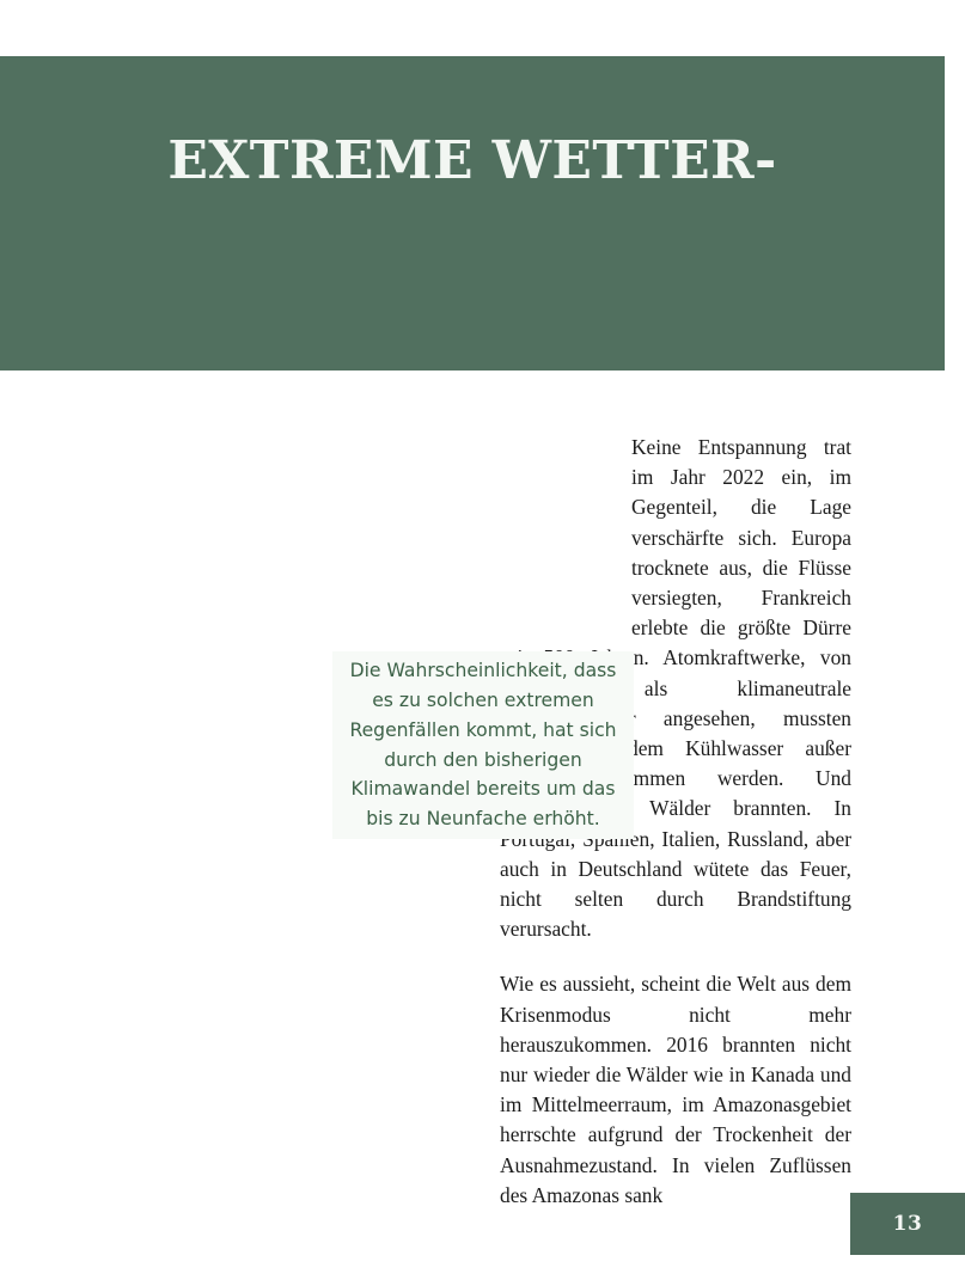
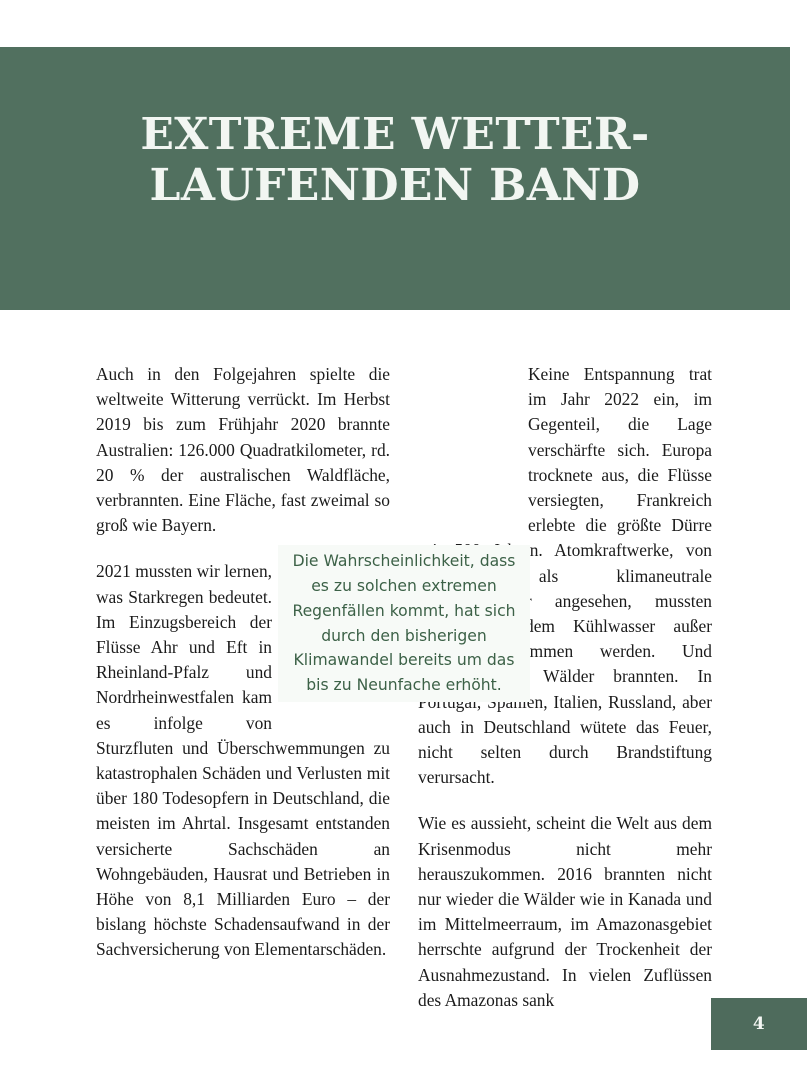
  EXTREME WETTER-
+ LAUFENDEN BAND
+ Auch in den Folgejahren spielte die weltweite Witterung verrückt. Im Herbst 2019 bis zum Frühjahr 2020 brannte Australien: 126.000 Quadratkilometer, rd. 20 % der australischen Waldfläche, verbrannten. Eine Fläche, fast zweimal so groß wie Bayern.
+ 2021 mussten wir lernen, was Starkregen bedeutet. Im Einzugsbereich der Flüsse Ahr und Eft in Rheinland-Pfalz und Nordrheinwestfalen kam es infolge von Sturzfluten und Überschwemmungen zu katastrophalen Schäden und Verlusten mit über 180 Todesopfern in Deutschland, die meisten im Ahrtal. Insgesamt entstanden versicherte Sachschäden an Wohngebäuden, Hausrat und Betrieben in Höhe von 8,1 Milliarden Euro – der bislang höchste Schadensaufwand in der Sachversicherung von Elementarschäden.
  Keine Entspannung trat im Jahr 2022 ein, im Gegenteil, die Lage verschärfte sich. Europa trocknete aus, die Flüsse versiegten, Frankreich erlebte die größte Dürre n. Atomkraftwerke, von als klimaneutrale angesehen, mussten em Kühlwasser außer mmen werden. Und Wälder brannten. In en, Italien, Russland, aber auch in Deutschland wütete das Feuer, nicht selten durch Brandstiftung verursacht.
  Wie es aussieht, scheint die Welt aus dem Krisenmodus nicht mehr herauszukommen. 2016 brannten nicht nur wieder die Wälder wie in Kanada und im Mittelmeerraum, im Amazonasgebiet herrschte aufgrund der Trockenheit der Ausnahmezustand. In vielen Zuflüssen des Amazonas sank
  Die Wahrscheinlichkeit, dass es zu solchen extremen Regenfällen kommt, hat sich durch den bisherigen Klimawandel bereits um das bis zu Neunfache erhöht.
- 13
+ 4
